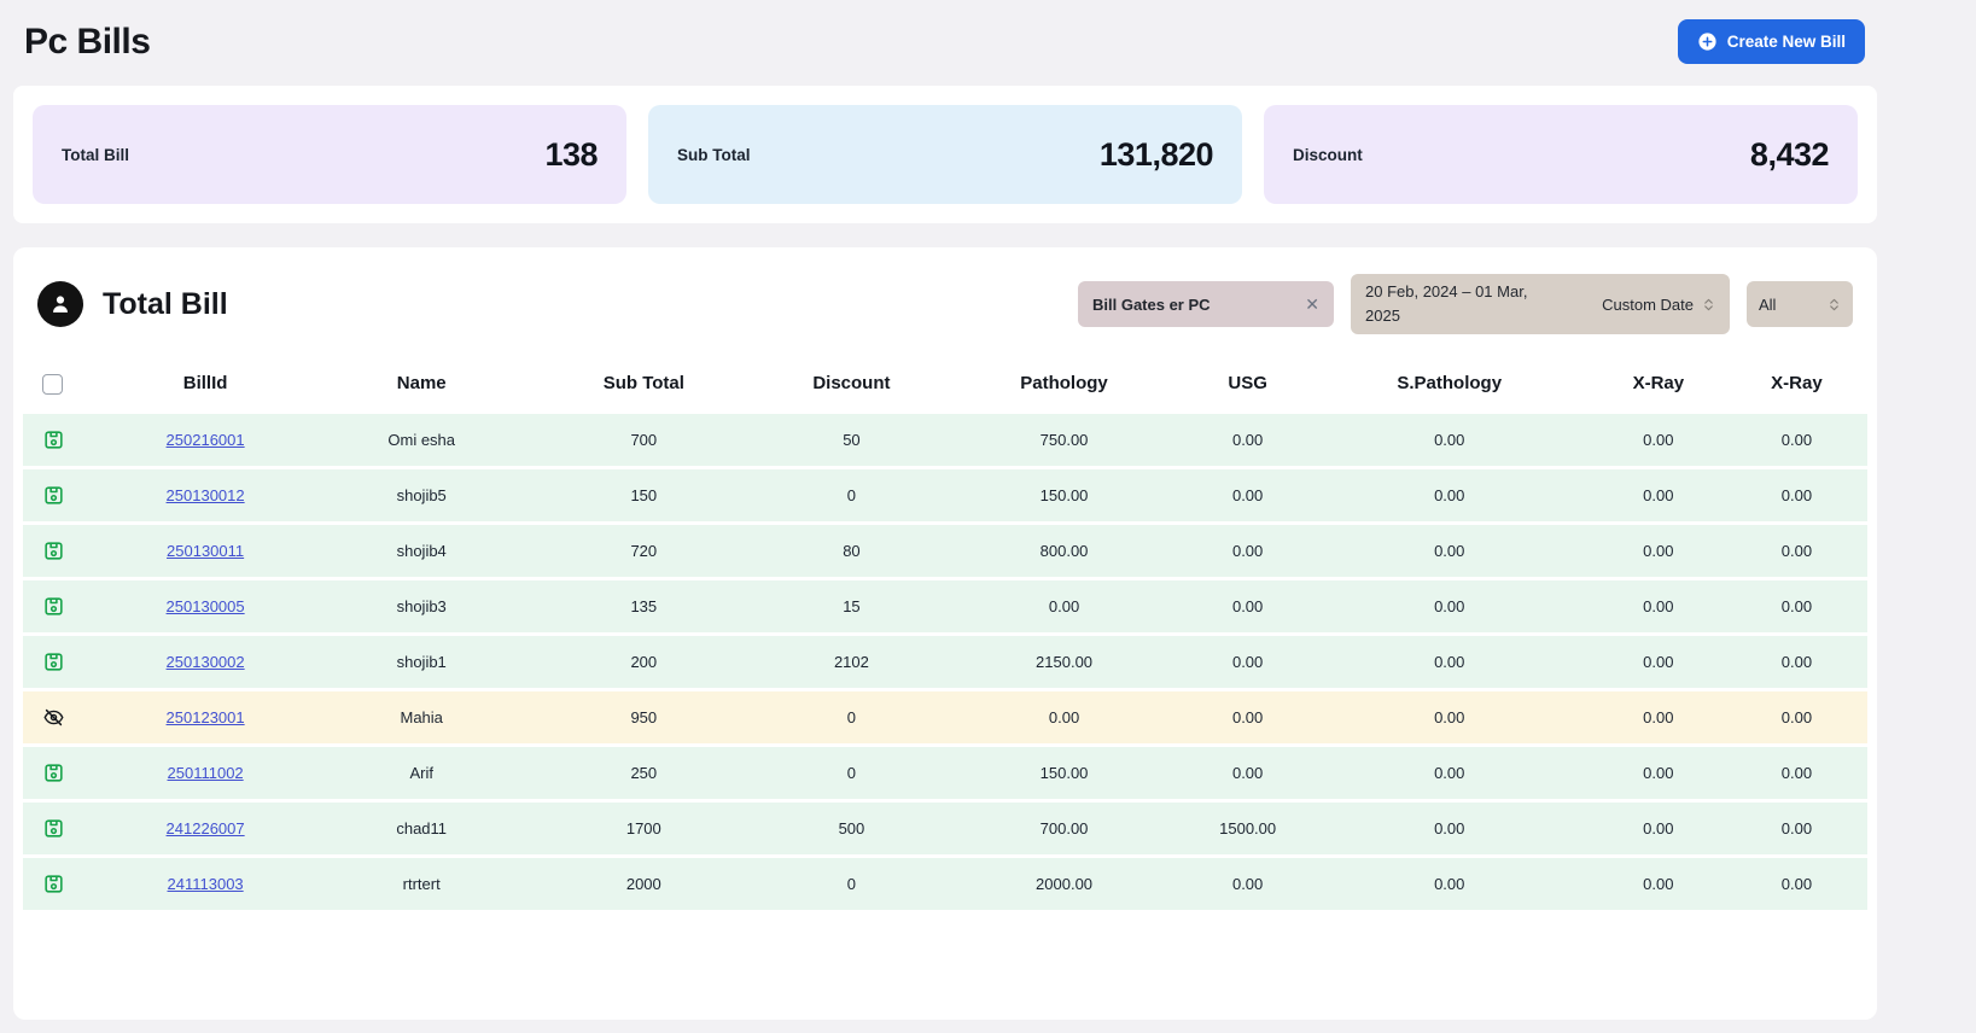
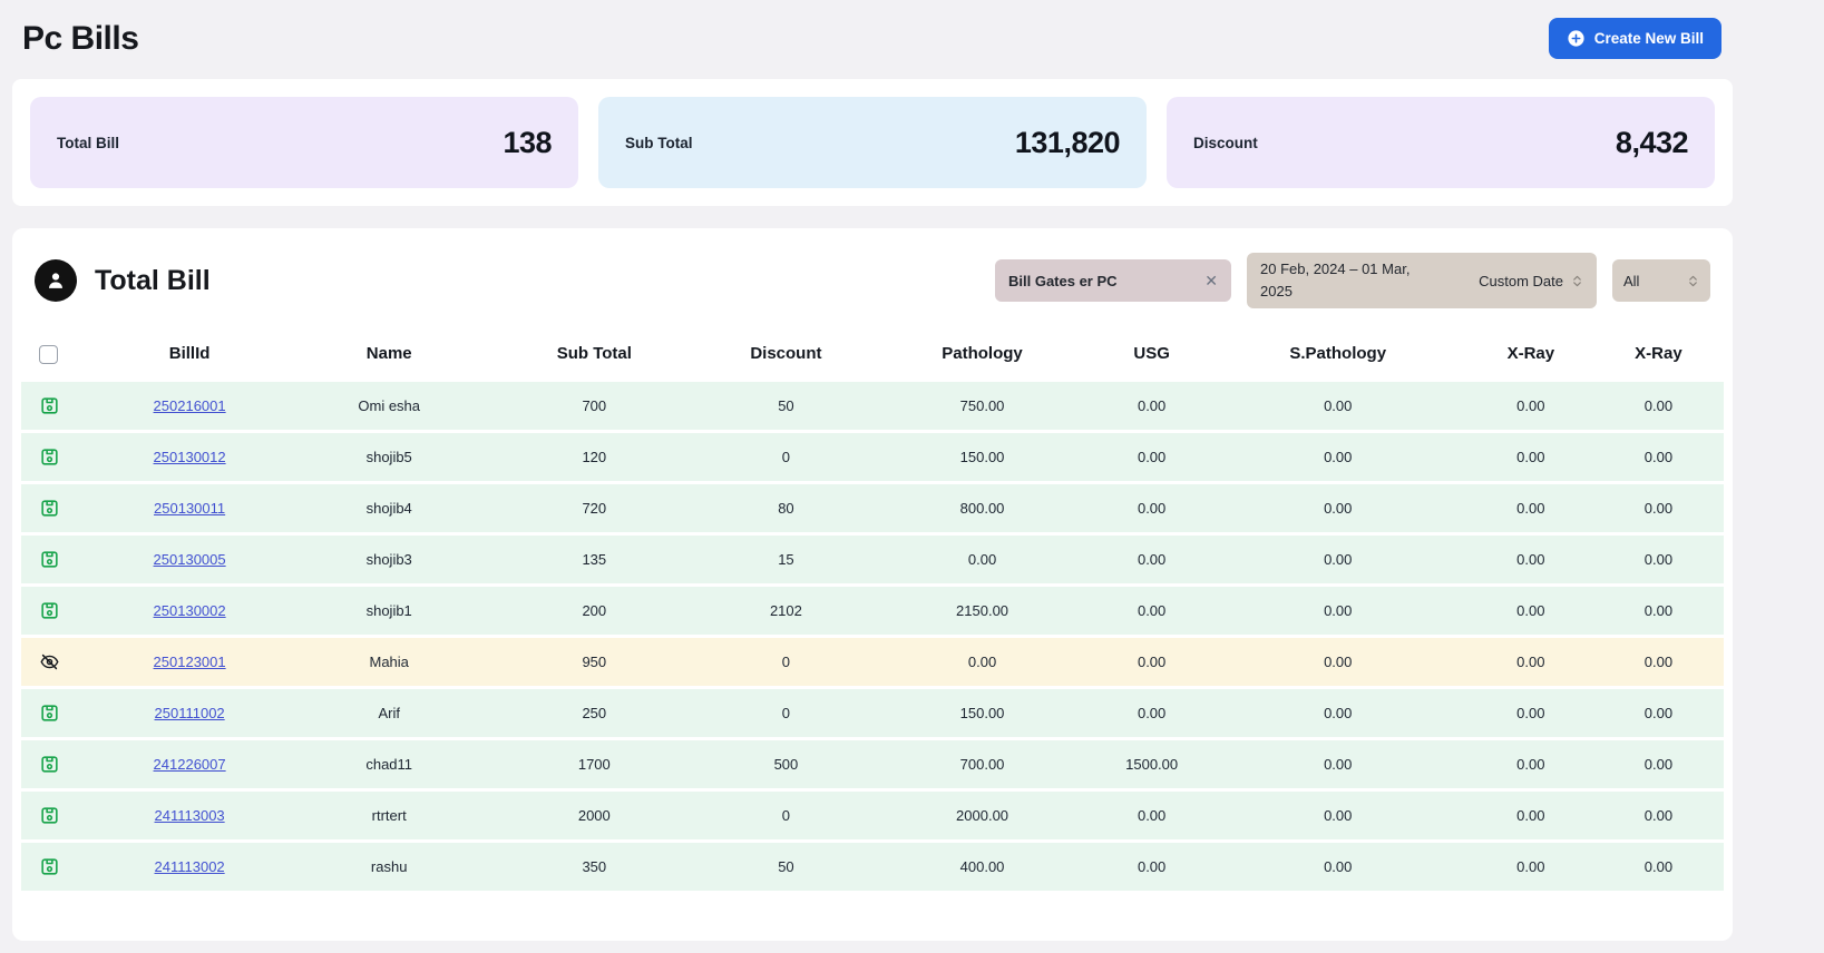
  Pc Bills
  Create New Bill
  Total Bill
  138
  Sub Total
  131,820
  Discount
  8,432
  Total Bill
  Bill Gates er PC
  ✕
  20 Feb, 2024 – 01 Mar, 2025
  Custom Date
  All
  	BillId	Name	Sub Total	Discount	Pathology	USG	S.Pathology	X-Ray	X-Ray
  	250216001	Omi esha	700	50	750.00	0.00	0.00	0.00	0.00
- 	250130012	shojib5	150	0	150.00	0.00	0.00	0.00	0.00
+ 	250130012	shojib5	120	0	150.00	0.00	0.00	0.00	0.00
  	250130011	shojib4	720	80	800.00	0.00	0.00	0.00	0.00
  	250130005	shojib3	135	15	0.00	0.00	0.00	0.00	0.00
  	250130002	shojib1	200	2102	2150.00	0.00	0.00	0.00	0.00
  	250123001	Mahia	950	0	0.00	0.00	0.00	0.00	0.00
  	250111002	Arif	250	0	150.00	0.00	0.00	0.00	0.00
  	241226007	chad11	1700	500	700.00	1500.00	0.00	0.00	0.00
  	241113003	rtrtert	2000	0	2000.00	0.00	0.00	0.00	0.00
+ 	241113002	rashu	350	50	400.00	0.00	0.00	0.00	0.00
